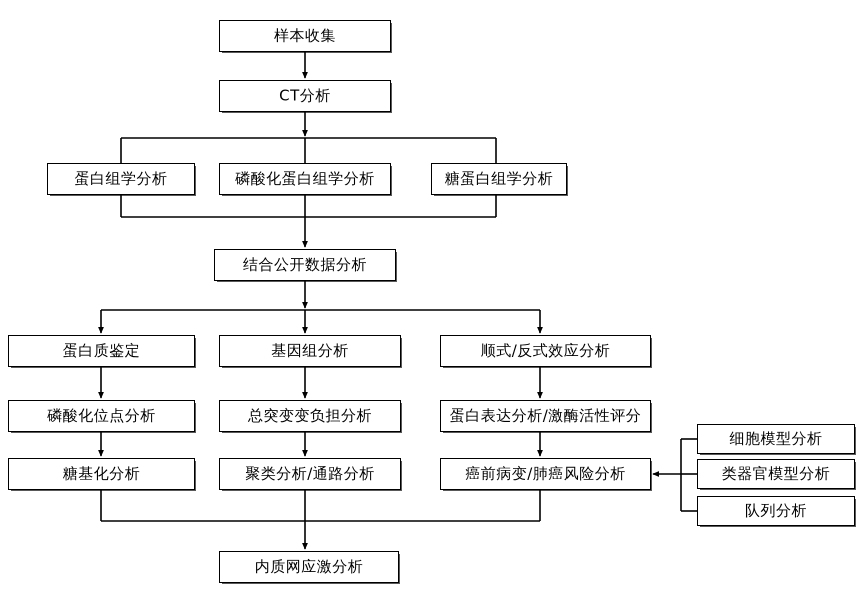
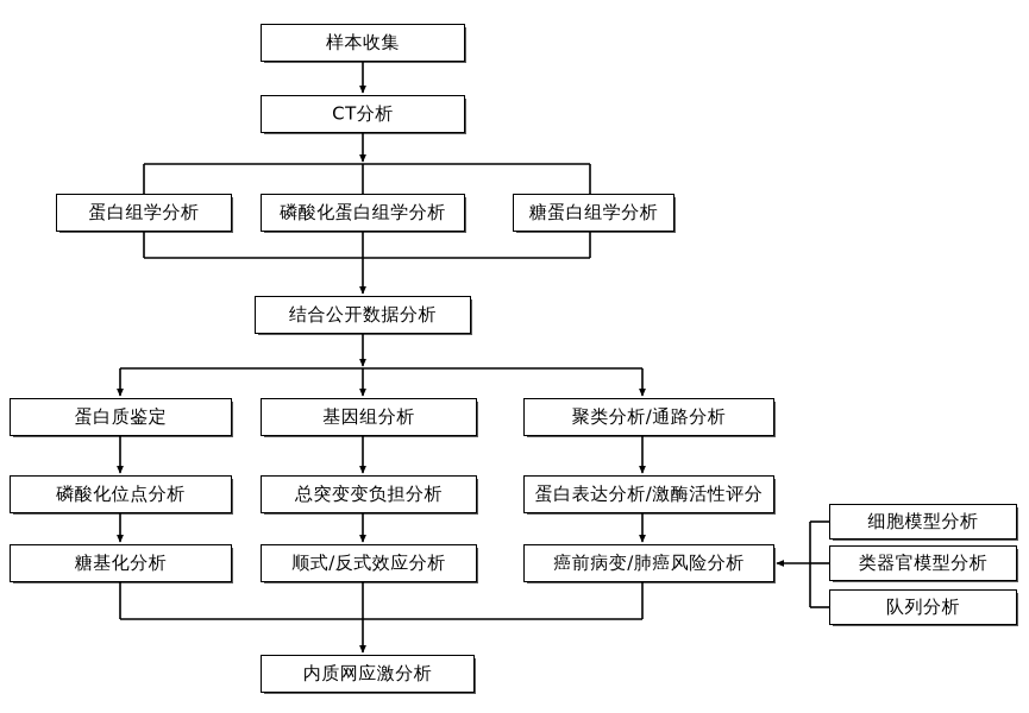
  样本收集
  CT分析
  蛋白组学分析
  磷酸化蛋白组学分析
  糖蛋白组学分析
  结合公开数据分析
  蛋白质鉴定
  基因组分析
- 顺式/反式效应分析
+ 聚类分析/通路分析
  磷酸化位点分析
  总突变变负担分析
  蛋白表达分析/激酶活性评分
  糖基化分析
- 聚类分析/通路分析
+ 顺式/反式效应分析
  癌前病变/肺癌风险分析
  细胞模型分析
  类器官模型分析
  队列分析
  内质网应激分析
